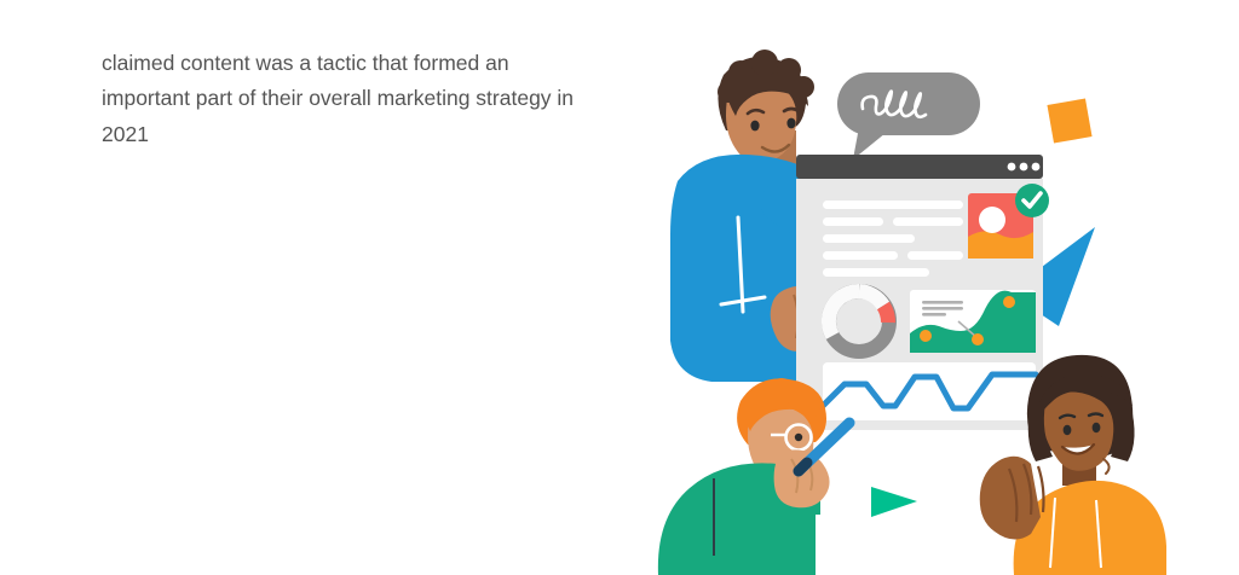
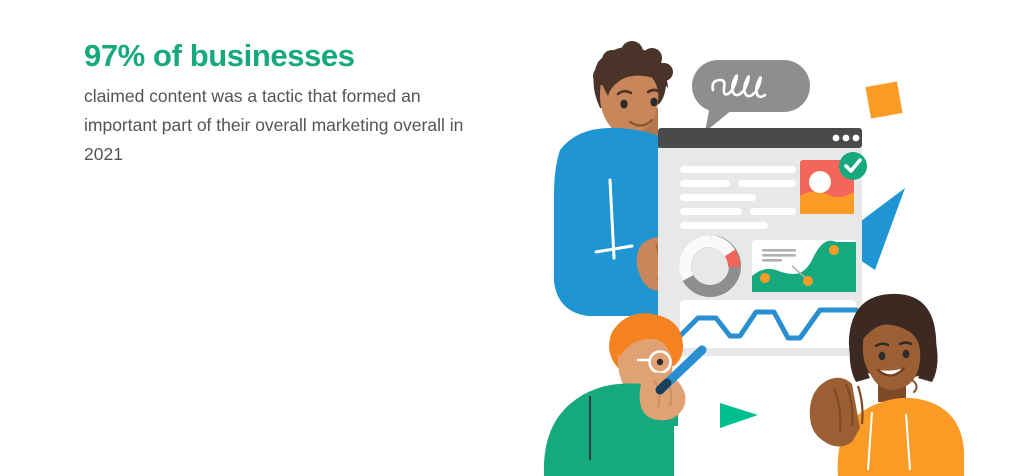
+ 97% of businesses
- claimed content was a tactic that formed an important part of their overall marketing strategy in 2021
+ claimed content was a tactic that formed an important part of their overall marketing overall in 2021
